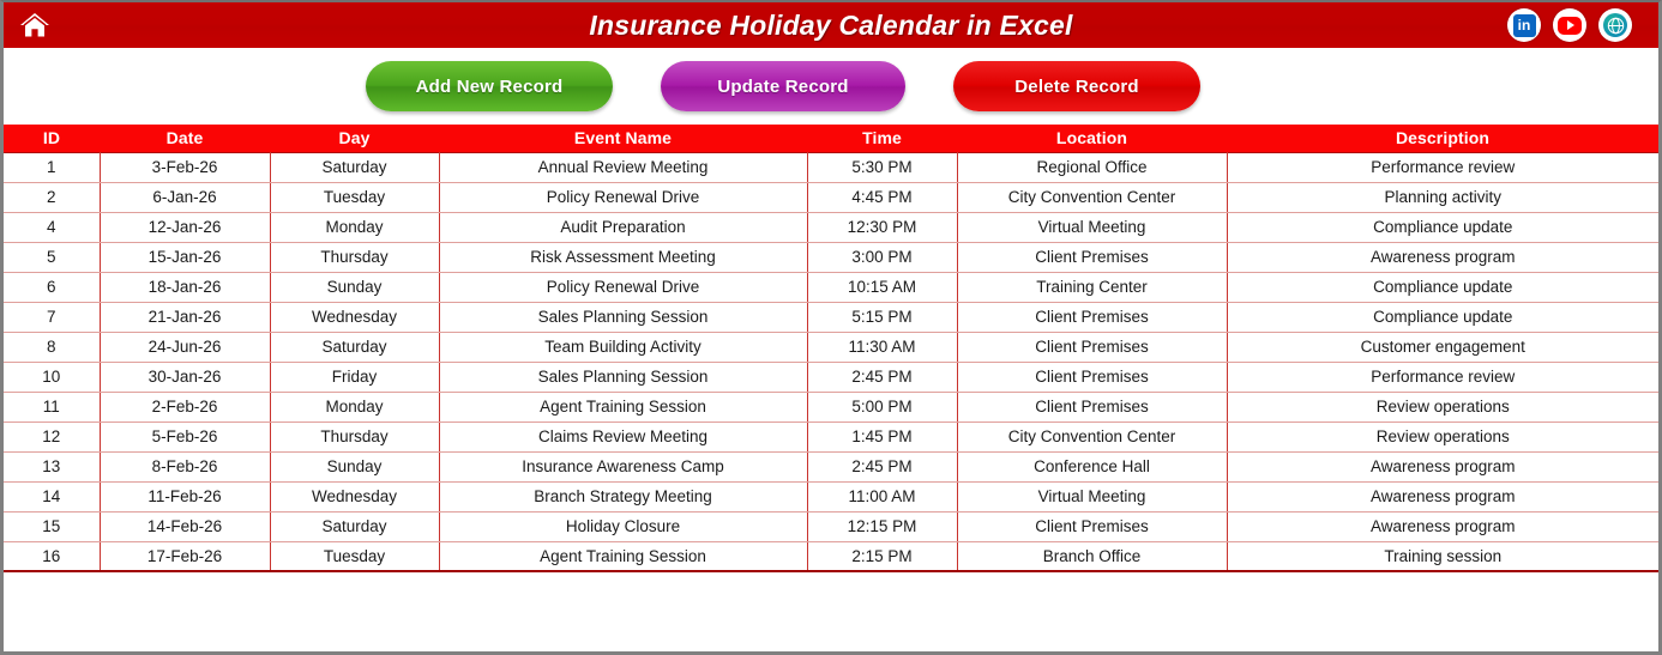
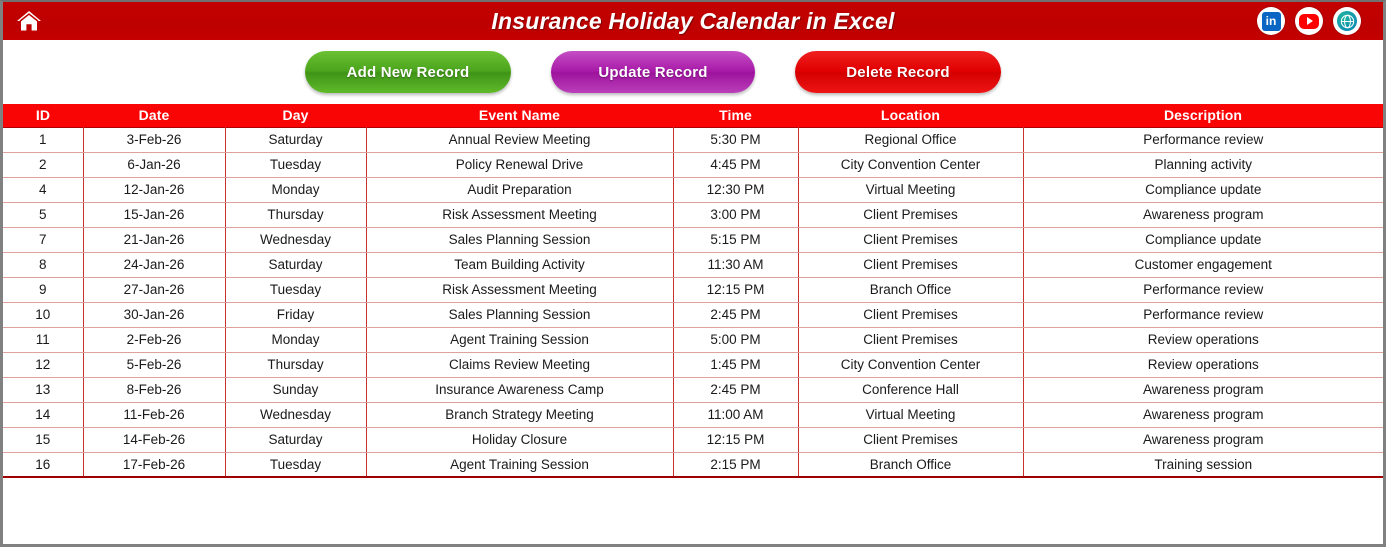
  Insurance Holiday Calendar in Excel
  in
  Add New Record
  Update Record
  Delete Record
  ID	Date	Day	Event Name	Time	Location	Description
  1	3-Feb-26	Saturday	Annual Review Meeting	5:30 PM	Regional Office	Performance review
  2	6-Jan-26	Tuesday	Policy Renewal Drive	4:45 PM	City Convention Center	Planning activity
  4	12-Jan-26	Monday	Audit Preparation	12:30 PM	Virtual Meeting	Compliance update
  5	15-Jan-26	Thursday	Risk Assessment Meeting	3:00 PM	Client Premises	Awareness program
- 6	18-Jan-26	Sunday	Policy Renewal Drive	10:15 AM	Training Center	Compliance update
  7	21-Jan-26	Wednesday	Sales Planning Session	5:15 PM	Client Premises	Compliance update
- 8	24-Jun-26	Saturday	Team Building Activity	11:30 AM	Client Premises	Customer engagement
+ 8	24-Jan-26	Saturday	Team Building Activity	11:30 AM	Client Premises	Customer engagement
+ 9	27-Jan-26	Tuesday	Risk Assessment Meeting	12:15 PM	Branch Office	Performance review
  10	30-Jan-26	Friday	Sales Planning Session	2:45 PM	Client Premises	Performance review
  11	2-Feb-26	Monday	Agent Training Session	5:00 PM	Client Premises	Review operations
  12	5-Feb-26	Thursday	Claims Review Meeting	1:45 PM	City Convention Center	Review operations
  13	8-Feb-26	Sunday	Insurance Awareness Camp	2:45 PM	Conference Hall	Awareness program
  14	11-Feb-26	Wednesday	Branch Strategy Meeting	11:00 AM	Virtual Meeting	Awareness program
  15	14-Feb-26	Saturday	Holiday Closure	12:15 PM	Client Premises	Awareness program
  16	17-Feb-26	Tuesday	Agent Training Session	2:15 PM	Branch Office	Training session
